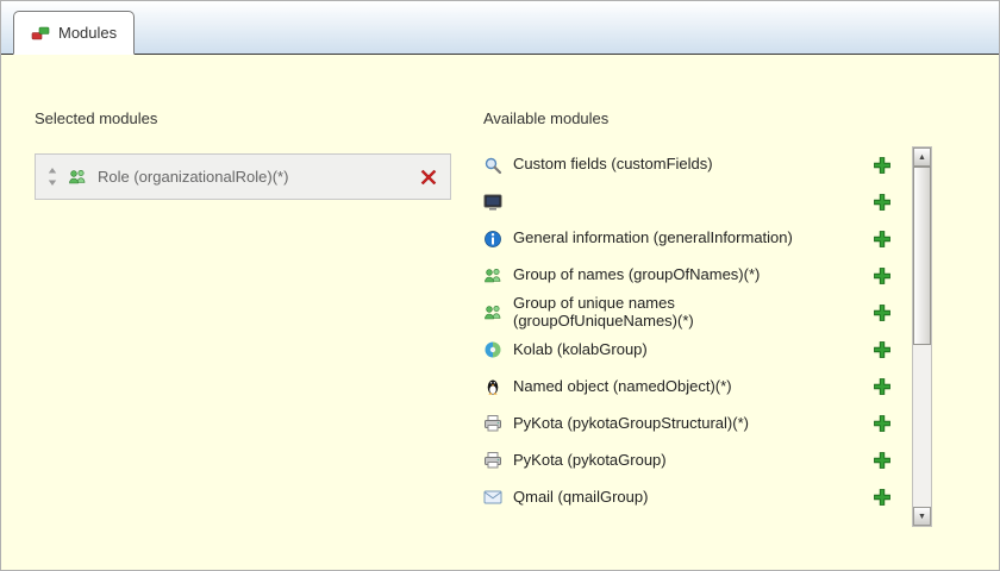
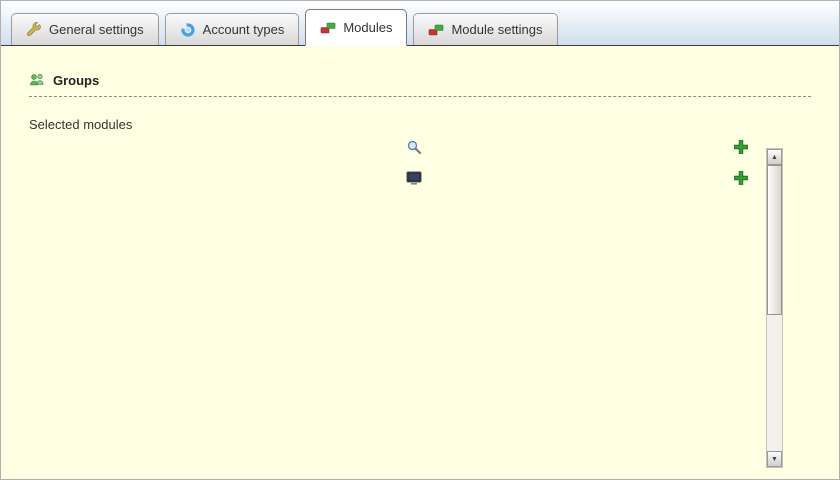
+ General settings
+ Account types
  Modules
+ Module settings
+ Groups
  Selected modules
- Role (organizationalRole)(*)
- Available modules
- Custom fields (customFields)
- General information (generalInformation)
- Group of names (groupOfNames)(*)
- Group of unique names (groupOfUniqueNames)(*)
- Kolab (kolabGroup)
- Named object (namedObject)(*)
- PyKota (pykotaGroupStructural)(*)
- PyKota (pykotaGroup)
- Qmail (qmailGroup)
